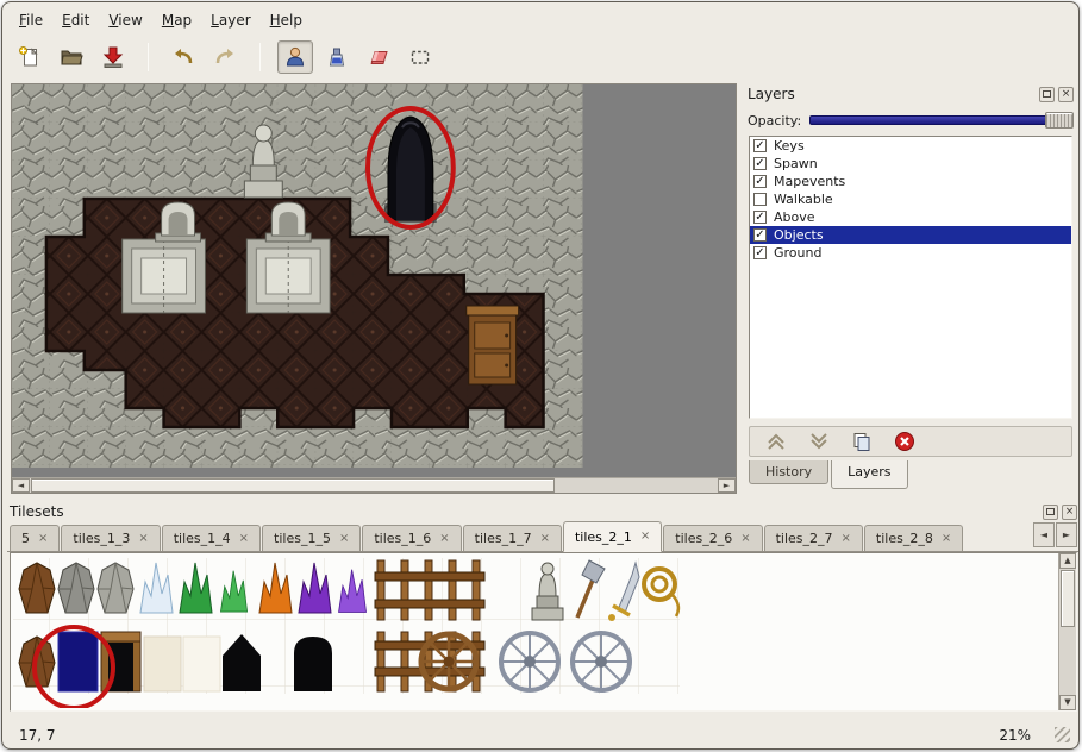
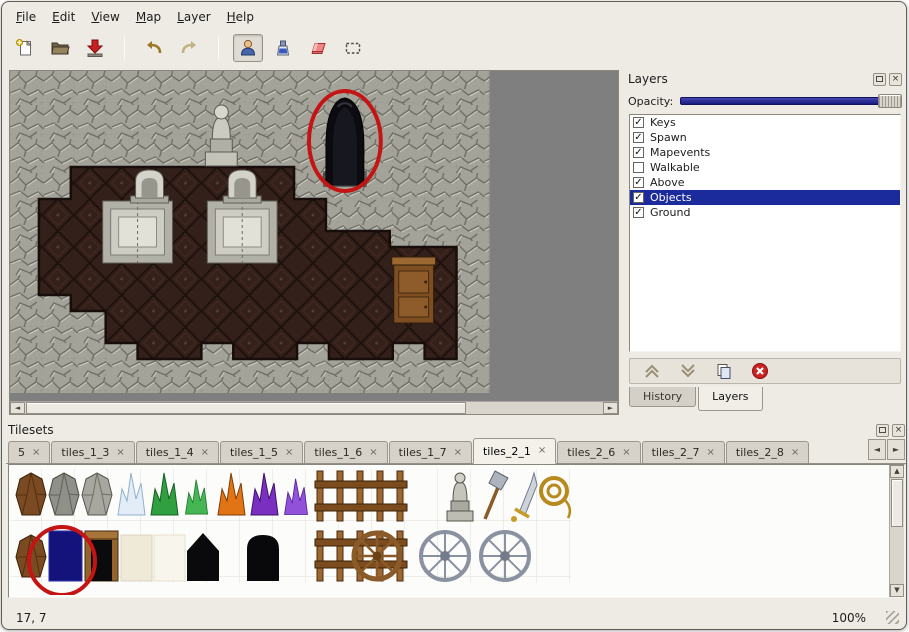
  File
  Edit
  View
  Map
  Layer
  Help
  ◄
  ►
  Layers
  ×
  Opacity:
  ✓
  Keys
  ✓
  Spawn
  ✓
  Mapevents
  Walkable
  ✓
  Above
  ✓
  Objects
  ✓
  Ground
  History
  Layers
  Tilesets
  ×
  5
  ×
  tiles_1_3
  ×
  tiles_1_4
  ×
  tiles_1_5
  ×
  tiles_1_6
  ×
  tiles_1_7
  ×
  tiles_2_1
  ×
  tiles_2_6
  ×
  tiles_2_7
  ×
  tiles_2_8
  ×
  ◄
  ►
  ▲
  ▼
  17, 7
- 21%
+ 100%
